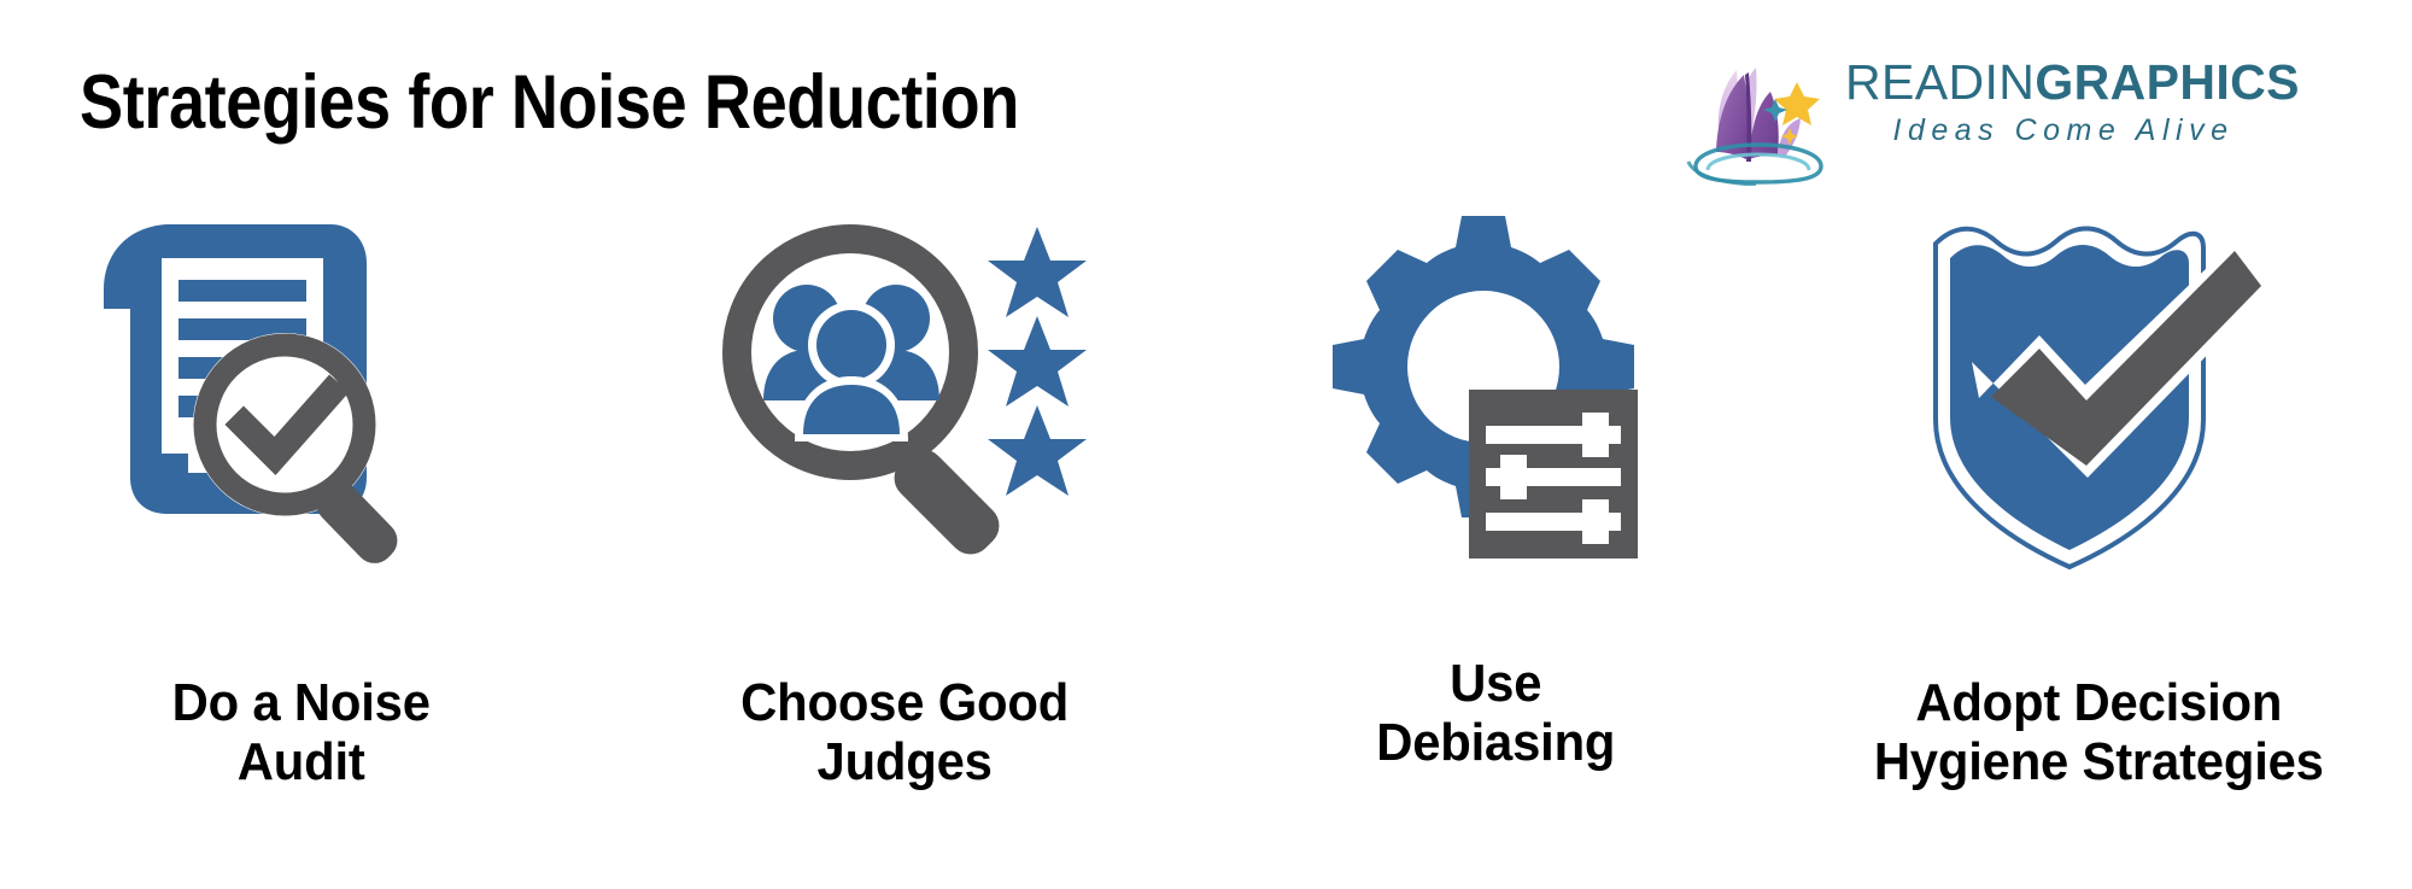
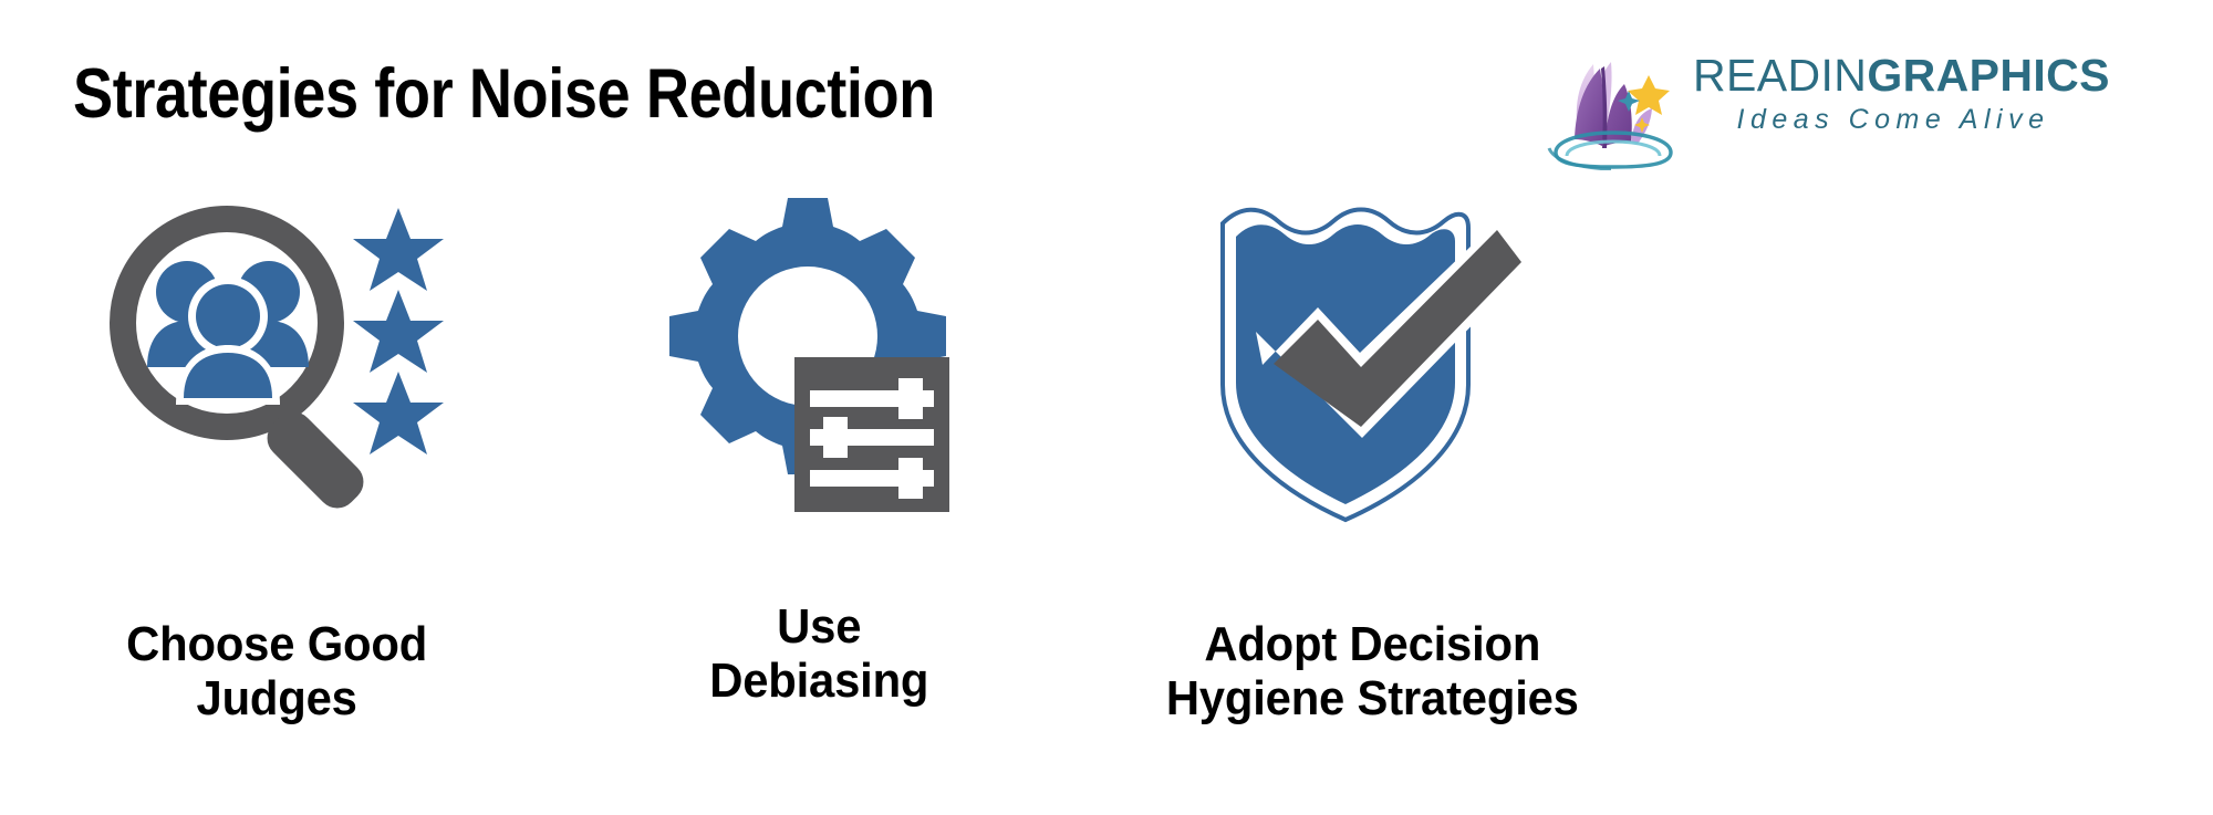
  Strategies for Noise Reduction
  READINGRAPHICS
  Ideas Come Alive
- Do a Noise
- Audit
  Choose Good
  Judges
  Use
  Debiasing
  Adopt Decision
  Hygiene Strategies
